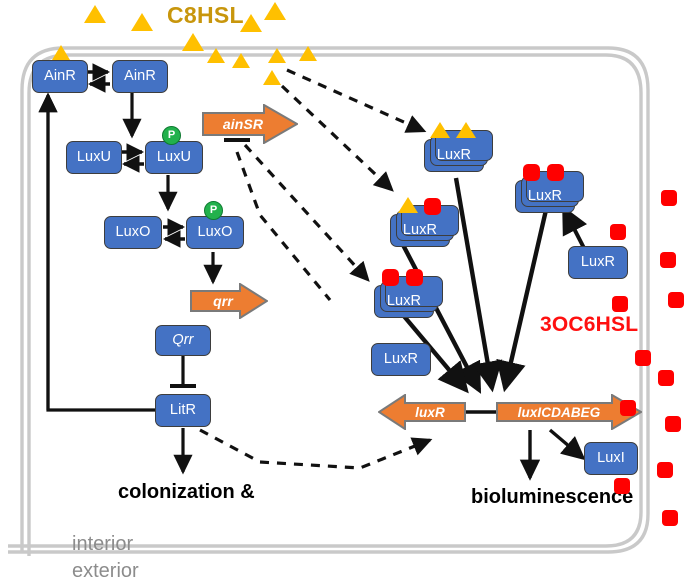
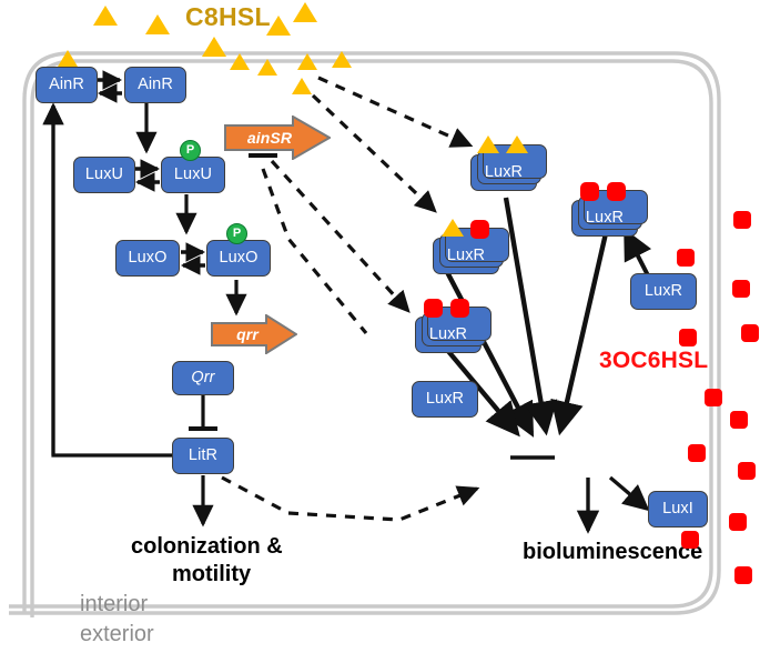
  ainSR
  qrr
- luxR
- luxICDABEG
  AinR
  AinR
  LuxU
  LuxU
  P
  LuxO
  LuxO
  P
  Qrr
  LitR
  LuxR
  LuxR
  LuxR
  LuxR
  LuxR
  LuxR
  LuxI
  C8HSL
  3OC6HSL
  colonization &
+ motility
  bioluminescence
  interior
  exterior
